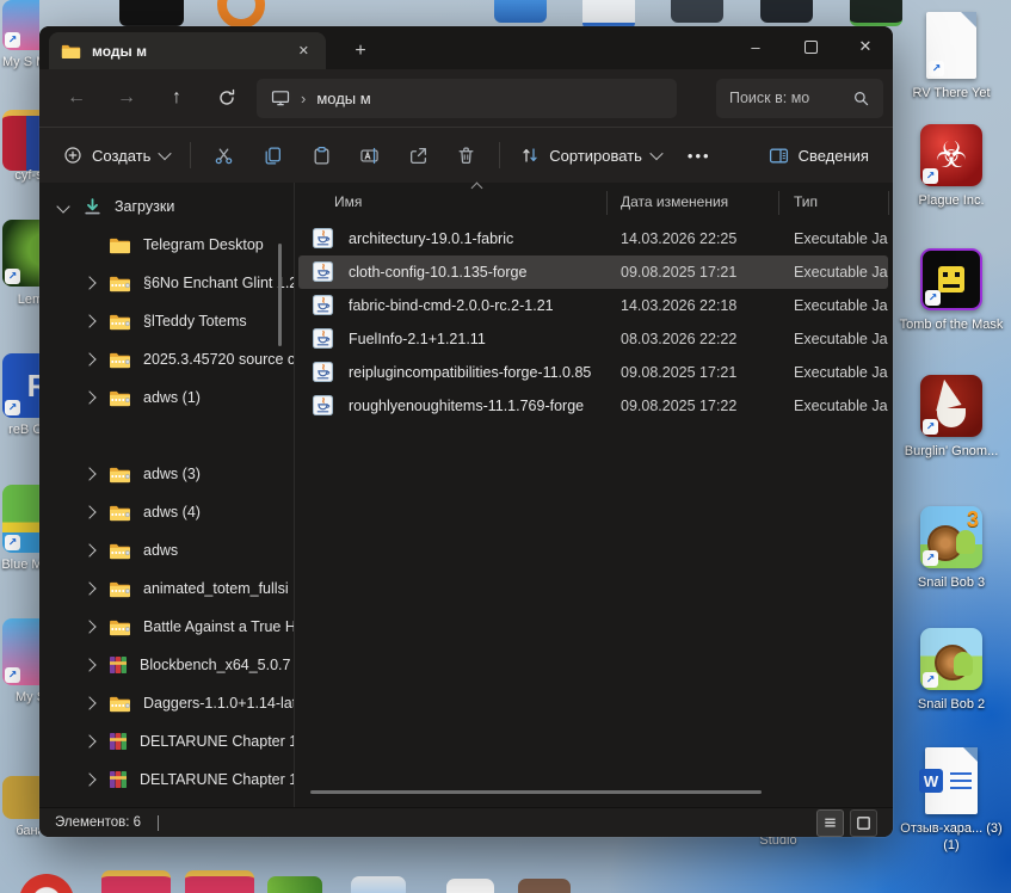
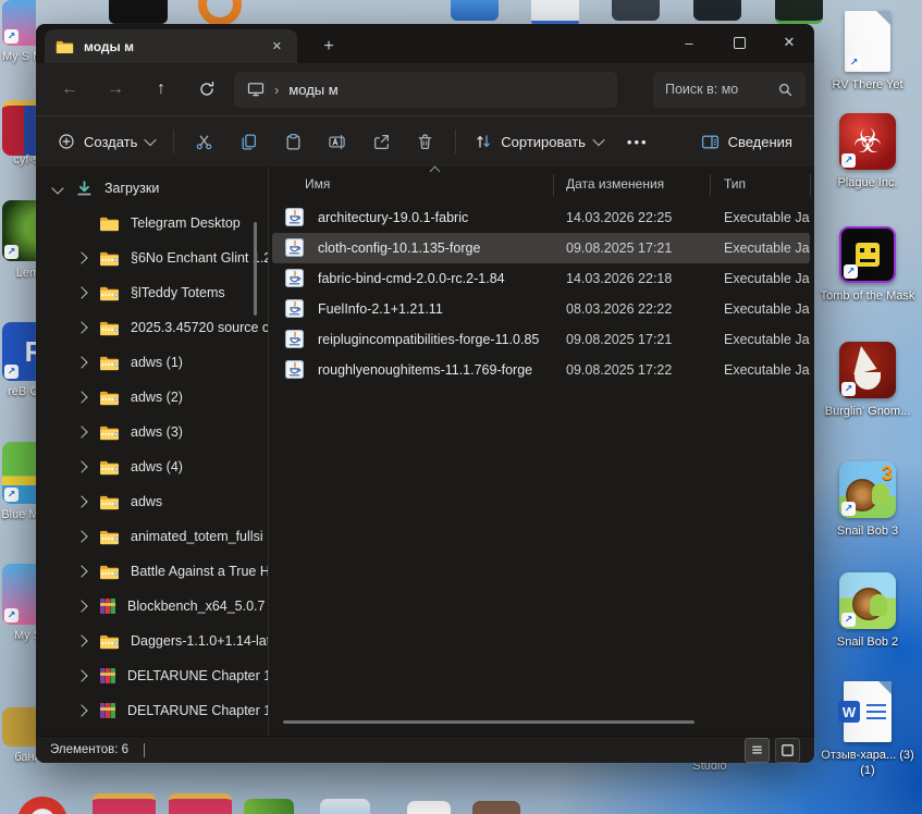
  ↗
  ↗
  Lem
  R
  ↗
  ↗
  ↗
  ↗
  RV There Yet
  ☣
  ↗
  Plague Inc.
  ↗
  Tomb of the Mask
  ↗
  Burglin' Gnom...
  3
  ↗
  Snail Bob 3
  ↗
  Snail Bob 2
  W
  Отзыв-хара... (3) (1)
  Studio
  моды м
  ✕
  +
  –
  ✕
  ←
  →
  ↑
  ›
  моды м
  Поиск в: мо
  Создать
  Сортировать
  •••
  Сведения
  Загрузки
  Telegram Desktop
  §6No Enchant Glint.
  §lTeddy Totems
  2025.3.45720 source c
  adws (1)
+ adws (2)
  adws (3)
  adws (4)
  adws
  animated_totem_fullsi
  Battle Against a True H
  Blockbench_x64_5.0.7
  Daggers-1.1.0+1.14-la
  DELTARUNE Chapter
  DELTARUNE Chapter
  Имя
  Дата изменения
  Тип
  architectury-19.0.1-fabric
  14.03.2026 22:25
  Executable Ja
  cloth-config-10.1.135-forge
  09.08.2025 17:21
  Executable Ja
- fabric-bind-cmd-2.0.0-rc.2-1.21
+ fabric-bind-cmd-2.0.0-rc.2-1.84
  14.03.2026 22:18
  Executable Ja
  FuelInfo-2.1+1.21.11
  08.03.2026 22:22
  Executable Ja
  reiplugincompatibilities-forge-11.0.85
  09.08.2025 17:21
  Executable Ja
  roughlyenoughitems-11.1.769-forge
  09.08.2025 17:22
  Executable Ja
  Элементов: 6
